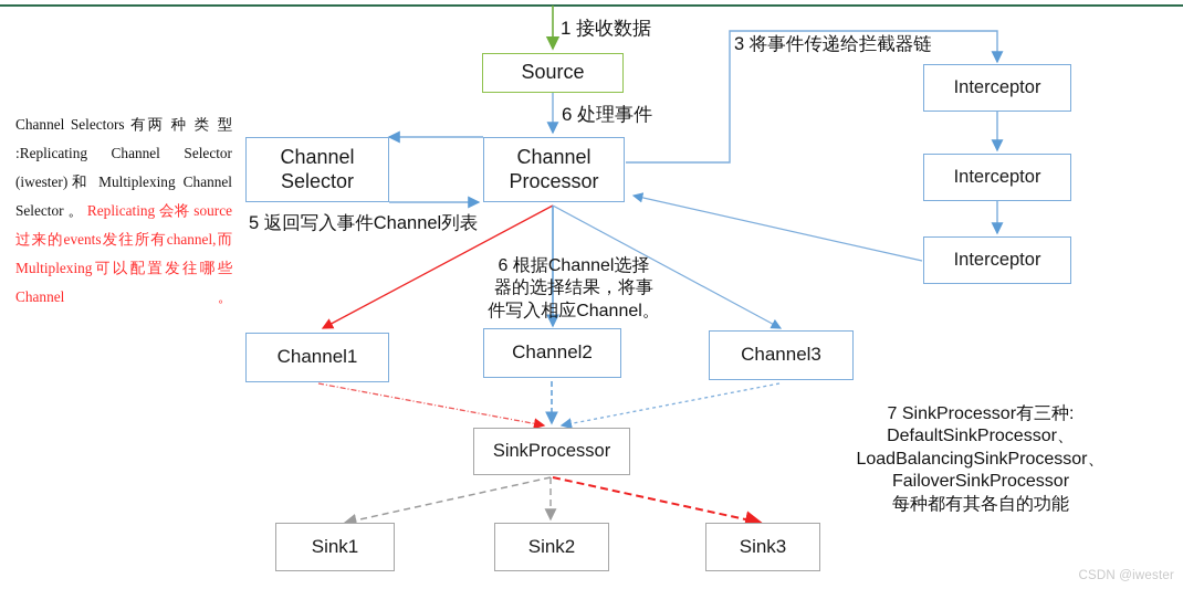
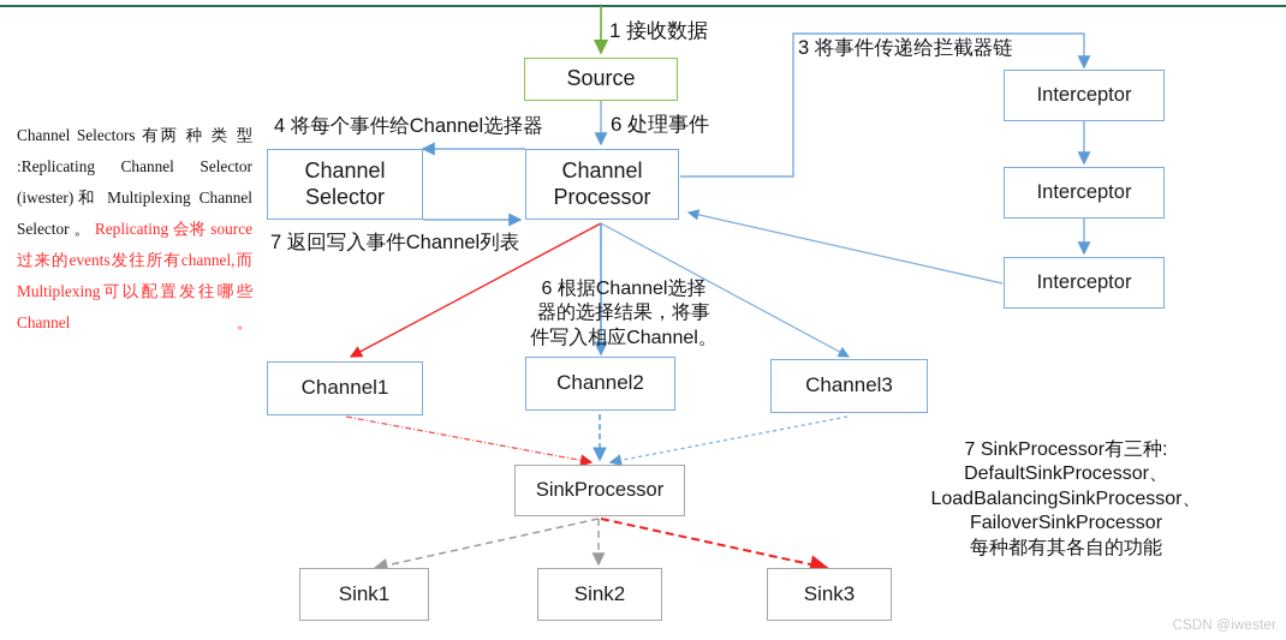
  Source
  Channel
  Selector
  Channel
  Processor
  Interceptor
  Interceptor
  Interceptor
  Channel1
  Channel2
  Channel3
  SinkProcessor
  Sink1
  Sink2
  Sink3
  1 接收数据
  6 处理事件
  3 将事件传递给拦截器链
+ 4 将每个事件给Channel选择器
- 5 返回写入事件Channel列表
+ 7 返回写入事件Channel列表
  6 根据Channel选择
  器的选择结果，将事
  件写入相应Channel。
  7 SinkProcessor有三种:
  DefaultSinkProcessor、
  LoadBalancingSinkProcessor、
  FailoverSinkProcessor
  每种都有其各自的功能
  Channel Selectors 有两 种 类 型 :Replicating Channel Selector (iwester)和 Multiplexing Channel Selector 。 Replicating 会将 source过来的events发往所有channel,而 Multiplexing可以配置发往哪些Channel。
  CSDN @iwester
